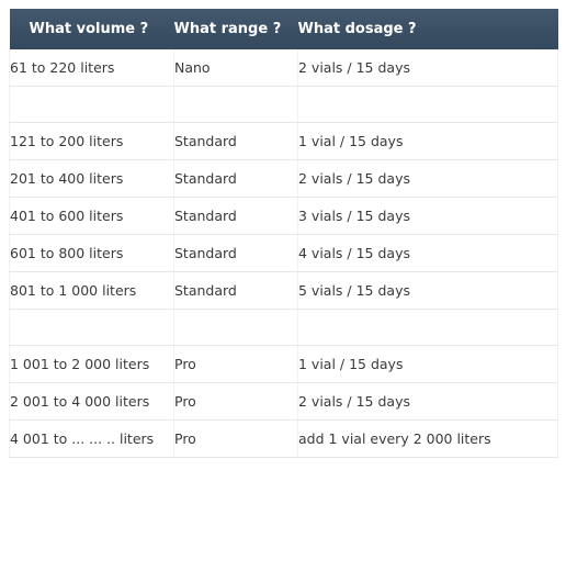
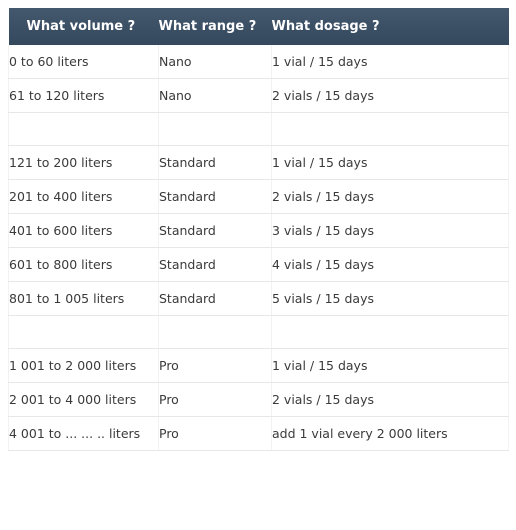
  What volume ?	What range ?	What dosage ?
+ 0 to 60 liters	Nano	1 vial / 15 days
- 61 to 220 liters	Nano	2 vials / 15 days
+ 61 to 120 liters	Nano	2 vials / 15 days
  121 to 200 liters	Standard	1 vial / 15 days
  201 to 400 liters	Standard	2 vials / 15 days
  401 to 600 liters	Standard	3 vials / 15 days
  601 to 800 liters	Standard	4 vials / 15 days
- 801 to 1 000 liters	Standard	5 vials / 15 days
+ 801 to 1 005 liters	Standard	5 vials / 15 days
  1 001 to 2 000 liters	Pro	1 vial / 15 days
  2 001 to 4 000 liters	Pro	2 vials / 15 days
  4 001 to ... ... .. liters	Pro	add 1 vial every 2 000 liters
